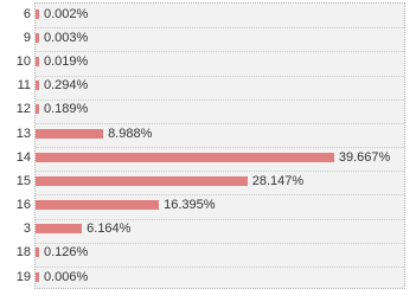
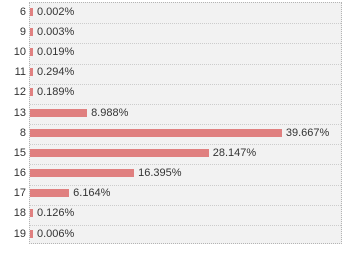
  6
  0.002%
  9
  0.003%
  10
  0.019%
  11
  0.294%
  12
  0.189%
  13
  8.988%
- 14
+ 8
  39.667%
  15
  28.147%
  16
  16.395%
- 3
+ 17
  6.164%
  18
  0.126%
  19
  0.006%
